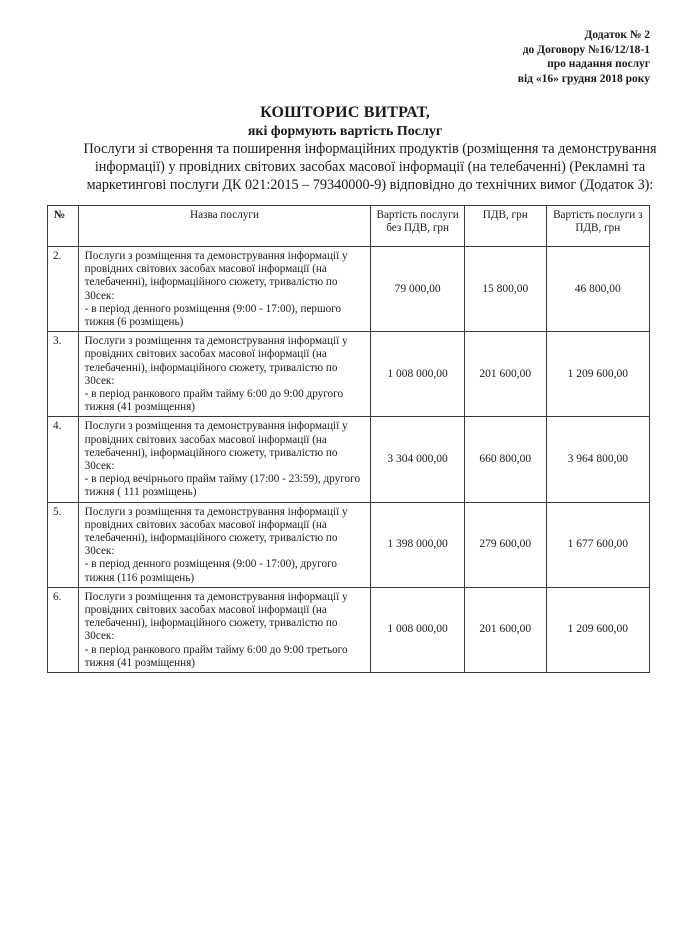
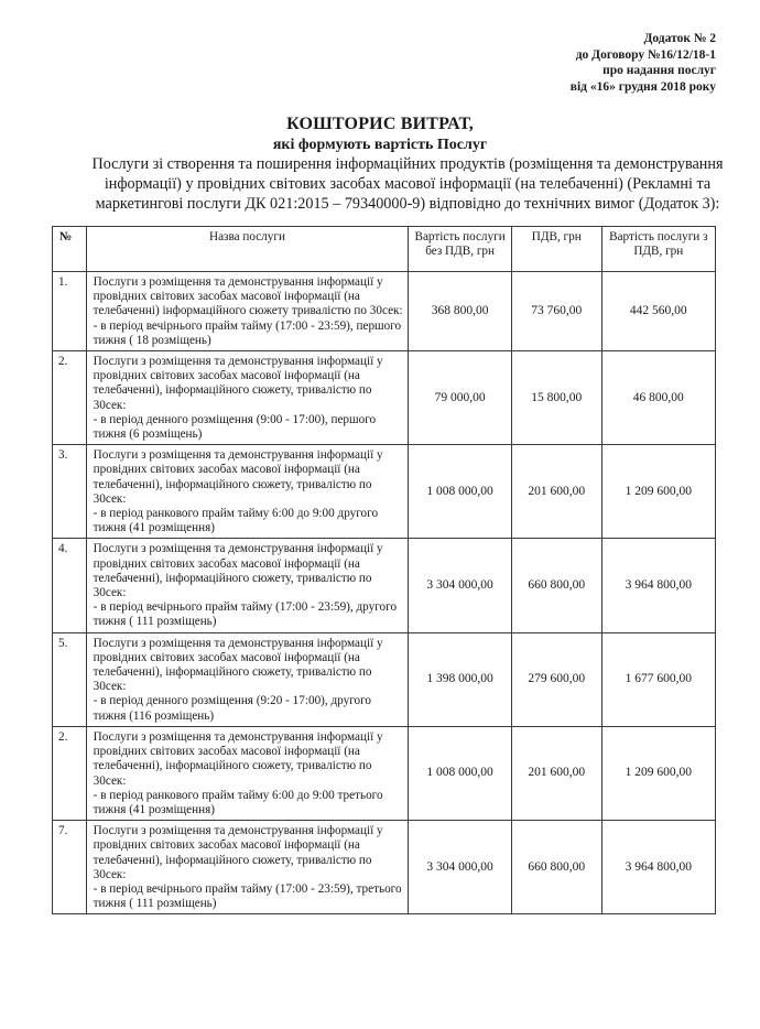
  Додаток № 2
  до Договору №16/12/18-1
  про надання послуг
  від «16» грудня 2018 року
  КОШТОРИС ВИТРАТ,
  які формують вартість Послуг
  Послуги зі створення та поширення інформаційних продуктів (розміщення та демонстрування інформації) у провідних світових засобах масової інформації (на телебаченні) (Рекламні та маркетингові послуги ДК 021:2015 – 79340000-9) відповідно до технічних вимог (Додаток 3):
  №	Назва послуги	Вартість послуги без ПДВ, грн	ПДВ, грн	Вартість послуги з ПДВ, грн
+ 1.	Послуги з розміщення та демонстрування інформації у провідних світових засобах масової інформації (на телебаченні) інформаційного сюжету тривалістю по 30сек: - в період вечірнього прайм тайму (17:00 - 23:59), першого тижня ( 18 розміщень)	368 800,00	73 760,00	442 560,00
  2.	Послуги з розміщення та демонстрування інформації у провідних світових засобах масової інформації (на телебаченні), інформаційного сюжету, тривалістю по 30сек: - в період денного розміщення (9:00 - 17:00), першого тижня (6 розміщень)	79 000,00	15 800,00	46 800,00
  3.	Послуги з розміщення та демонстрування інформації у провідних світових засобах масової інформації (на телебаченні), інформаційного сюжету, тривалістю по 30сек: - в період ранкового прайм тайму 6:00 до 9:00 другого тижня (41 розміщення)	1 008 000,00	201 600,00	1 209 600,00
  4.	Послуги з розміщення та демонстрування інформації у провідних світових засобах масової інформації (на телебаченні), інформаційного сюжету, тривалістю по 30сек: - в період вечірнього прайм тайму (17:00 - 23:59), другого тижня ( 111 розміщень)	3 304 000,00	660 800,00	3 964 800,00
- 5.	Послуги з розміщення та демонстрування інформації у провідних світових засобах масової інформації (на телебаченні), інформаційного сюжету, тривалістю по 30сек: - в період денного розміщення (9:00 - 17:00), другого тижня (116 розміщень)	1 398 000,00	279 600,00	1 677 600,00
+ 5.	Послуги з розміщення та демонстрування інформації у провідних світових засобах масової інформації (на телебаченні), інформаційного сюжету, тривалістю по 30сек: - в період денного розміщення (9:20 - 17:00), другого тижня (116 розміщень)	1 398 000,00	279 600,00	1 677 600,00
- 6.	Послуги з розміщення та демонстрування інформації у провідних світових засобах масової інформації (на телебаченні), інформаційного сюжету, тривалістю по 30сек: - в період ранкового прайм тайму 6:00 до 9:00 третього тижня (41 розміщення)	1 008 000,00	201 600,00	1 209 600,00
+ 2.	Послуги з розміщення та демонстрування інформації у провідних світових засобах масової інформації (на телебаченні), інформаційного сюжету, тривалістю по 30сек: - в період ранкового прайм тайму 6:00 до 9:00 третього тижня (41 розміщення)	1 008 000,00	201 600,00	1 209 600,00
+ 7.	Послуги з розміщення та демонстрування інформації у провідних світових засобах масової інформації (на телебаченні), інформаційного сюжету, тривалістю по 30сек: - в період вечірнього прайм тайму (17:00 - 23:59), третього тижня ( 111 розміщень)	3 304 000,00	660 800,00	3 964 800,00
